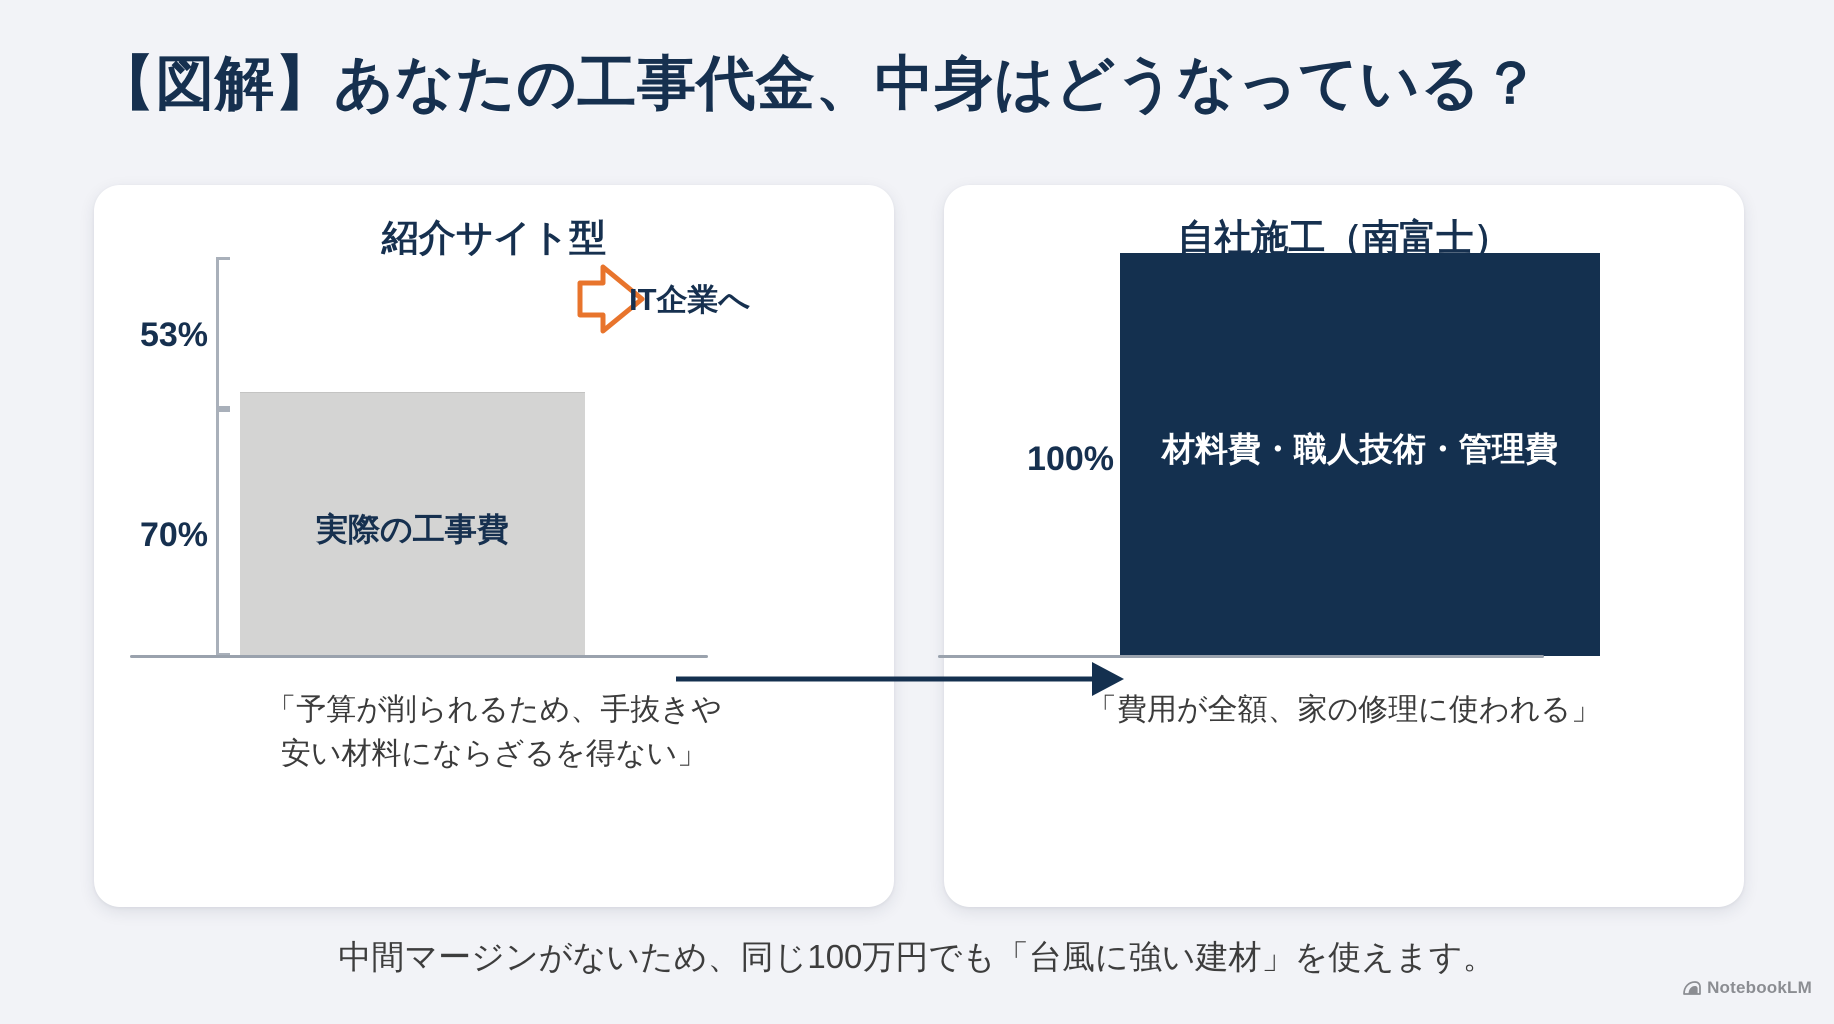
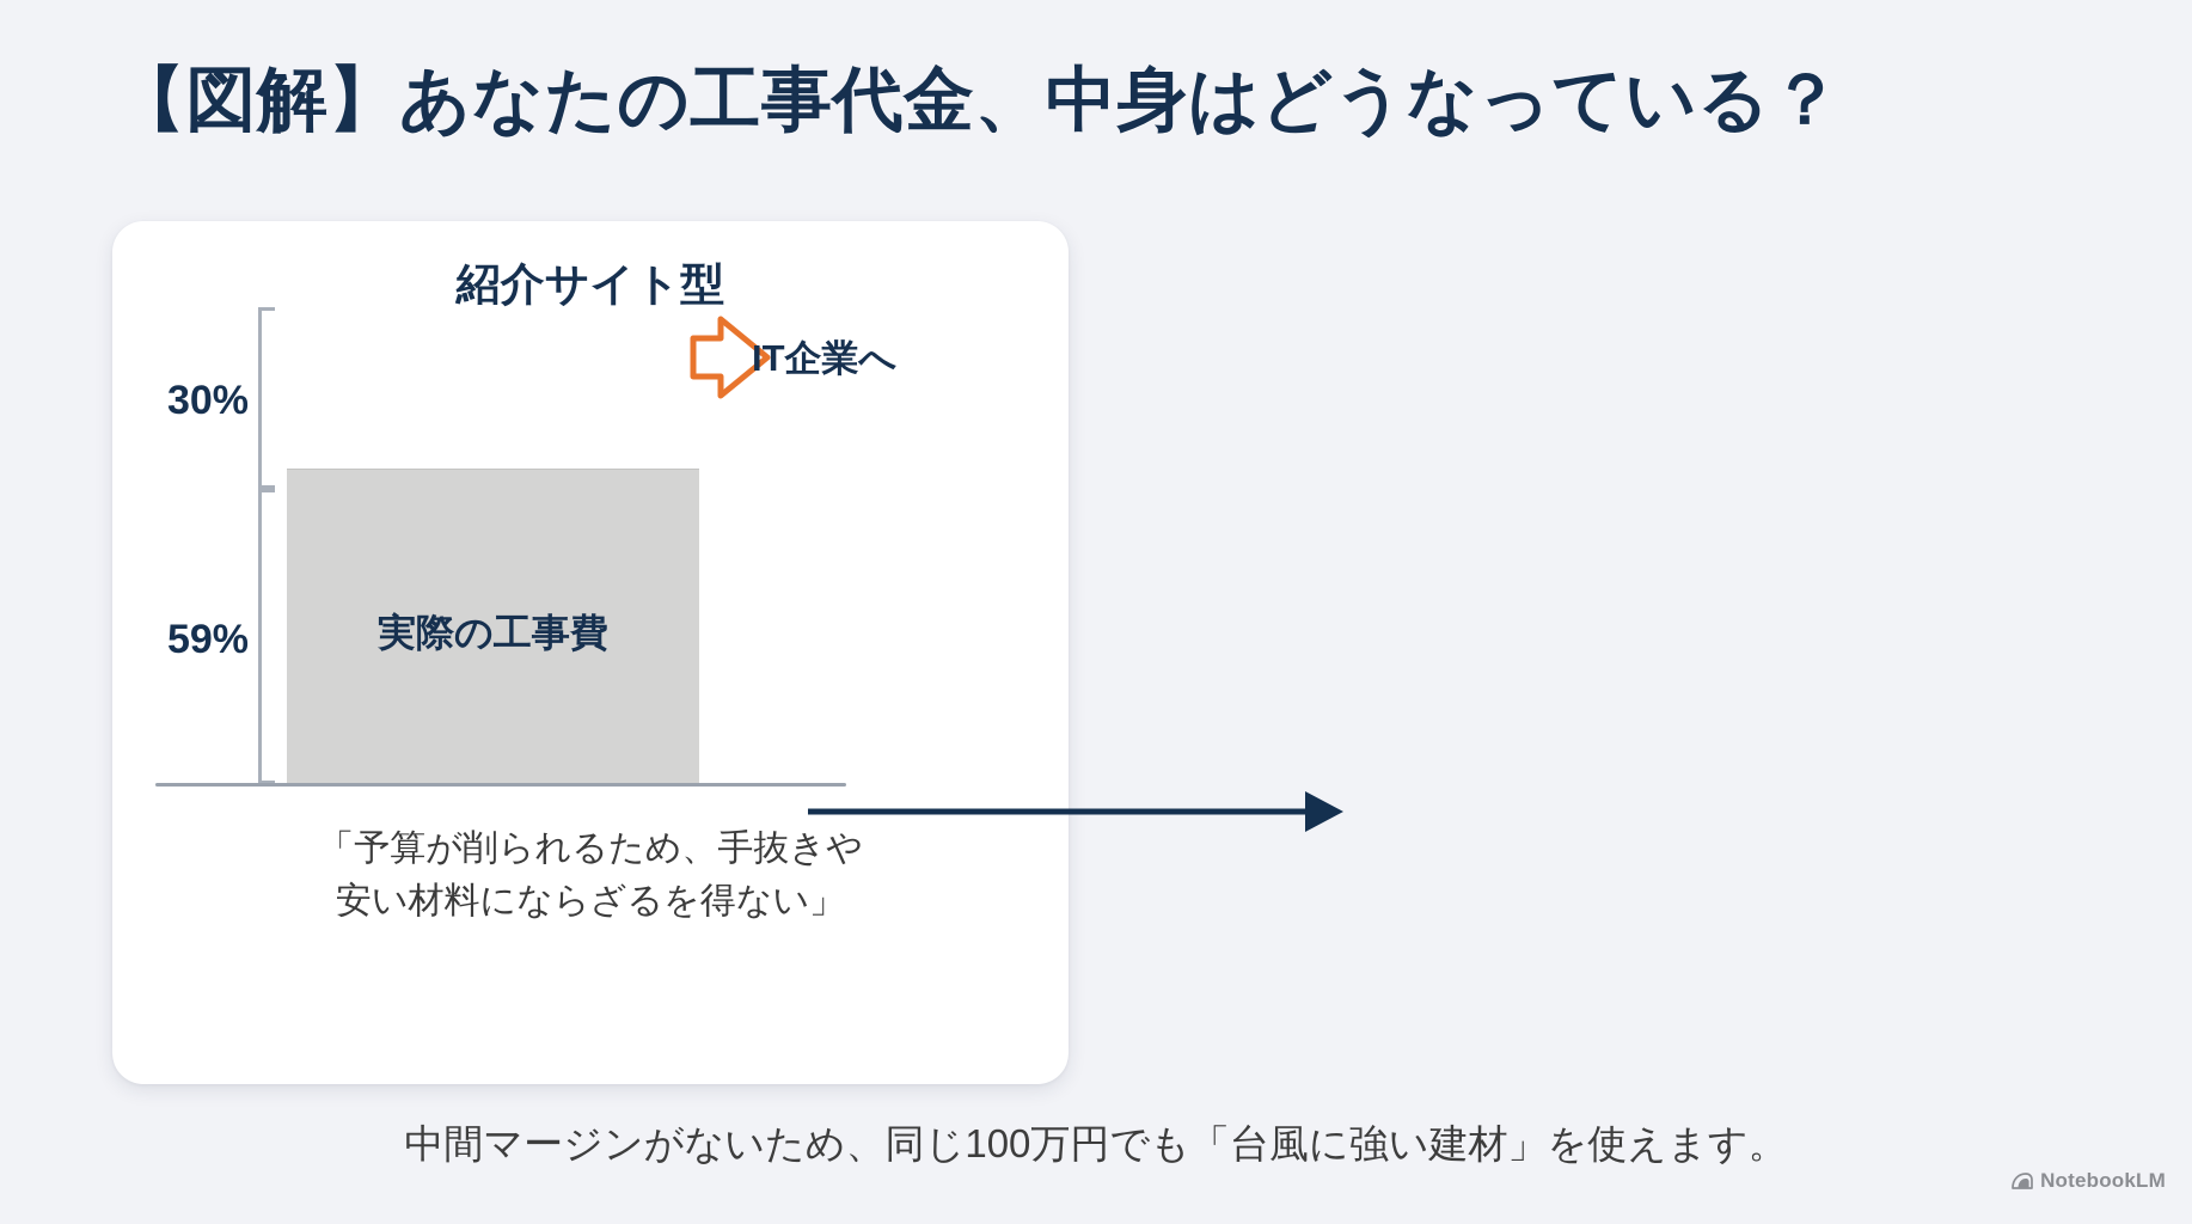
  【図解】あなたの工事代金、中身はどうなっている？
  紹介サイト型
- 53%
+ 30%
- 70%
+ 59%
  実際の工事費
  IT企業へ
  「予算が削られるため、手抜きや
  安い材料にならざるを得ない」
- 自社施工（南富士）
- 100%
- 材料費・職人技術・管理費
- 「費用が全額、家の修理に使われる」
  中間マージンがないため、同じ100万円でも「台風に強い建材」を使えます。
  NotebookLM
